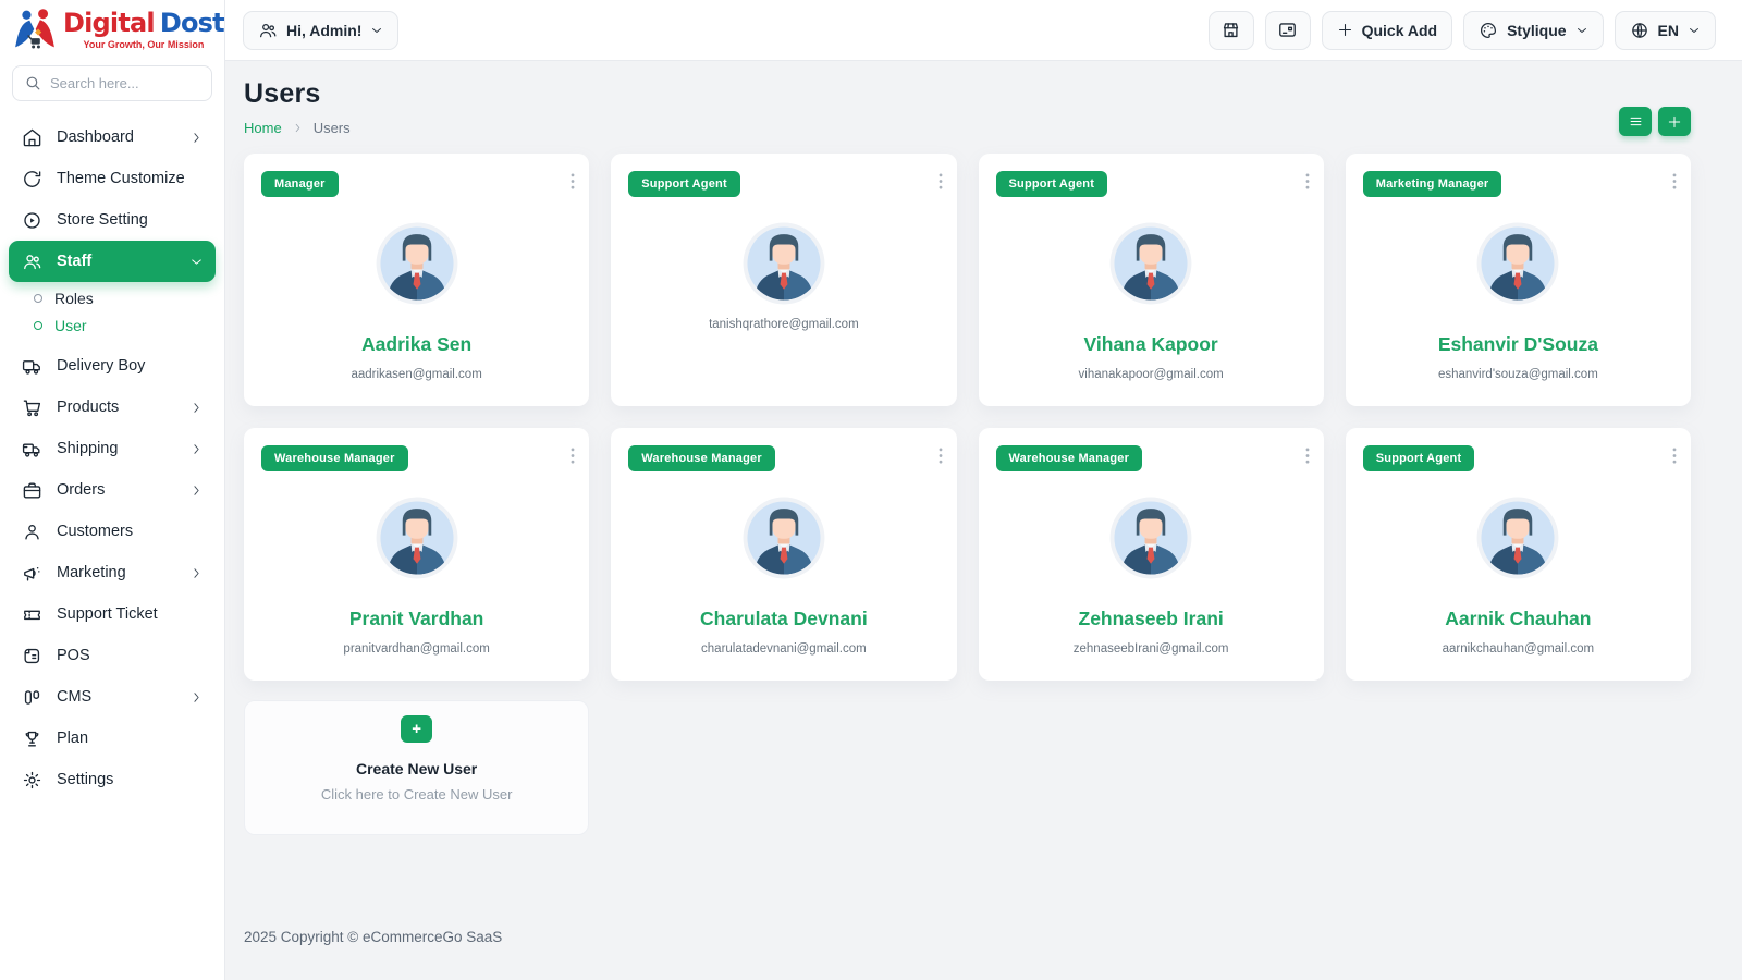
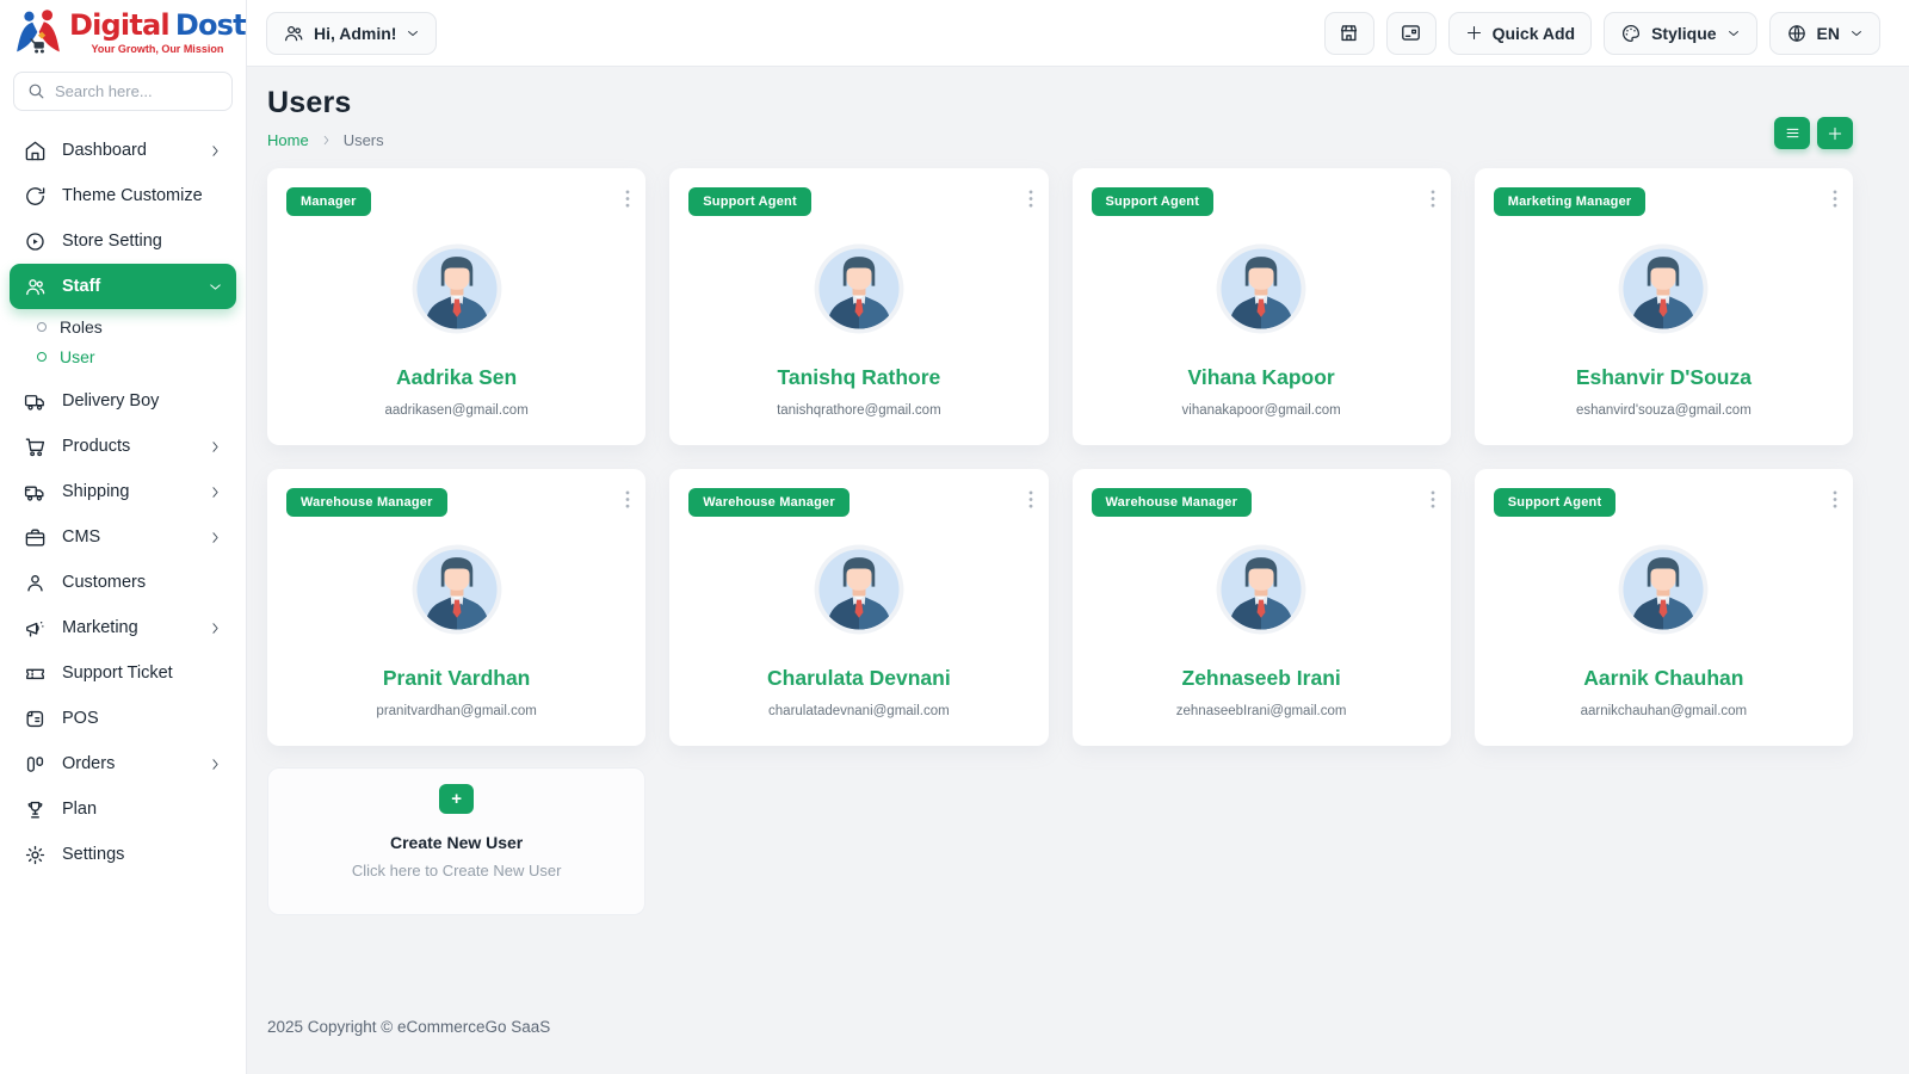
  Digital
  Dost
  Your Growth, Our Mission
  Search here...
  Dashboard
  Theme Customize
  Store Setting
  Staff
  Roles
  User
  Delivery Boy
  Products
  Shipping
- Orders
+ CMS
  Customers
  Marketing
  Support Ticket
  POS
- CMS
+ Orders
  Plan
  Settings
  Hi, Admin!
  Quick Add
  Stylique
  EN
  Users
  Home
  Users
  Manager
  Aadrika Sen
  aadrikasen@gmail.com
  Support Agent
+ Tanishq Rathore
  tanishqrathore@gmail.com
  Support Agent
  Vihana Kapoor
  vihanakapoor@gmail.com
  Marketing Manager
  Eshanvir D'Souza
  eshanvird'souza@gmail.com
  Warehouse Manager
  Pranit Vardhan
  pranitvardhan@gmail.com
  Warehouse Manager
  Charulata Devnani
  charulatadevnani@gmail.com
  Warehouse Manager
  Zehnaseeb Irani
  zehnaseebIrani@gmail.com
  Support Agent
  Aarnik Chauhan
  aarnikchauhan@gmail.com
  +
  Create New User
  Click here to Create New User
  2025 Copyright © eCommerceGo SaaS
